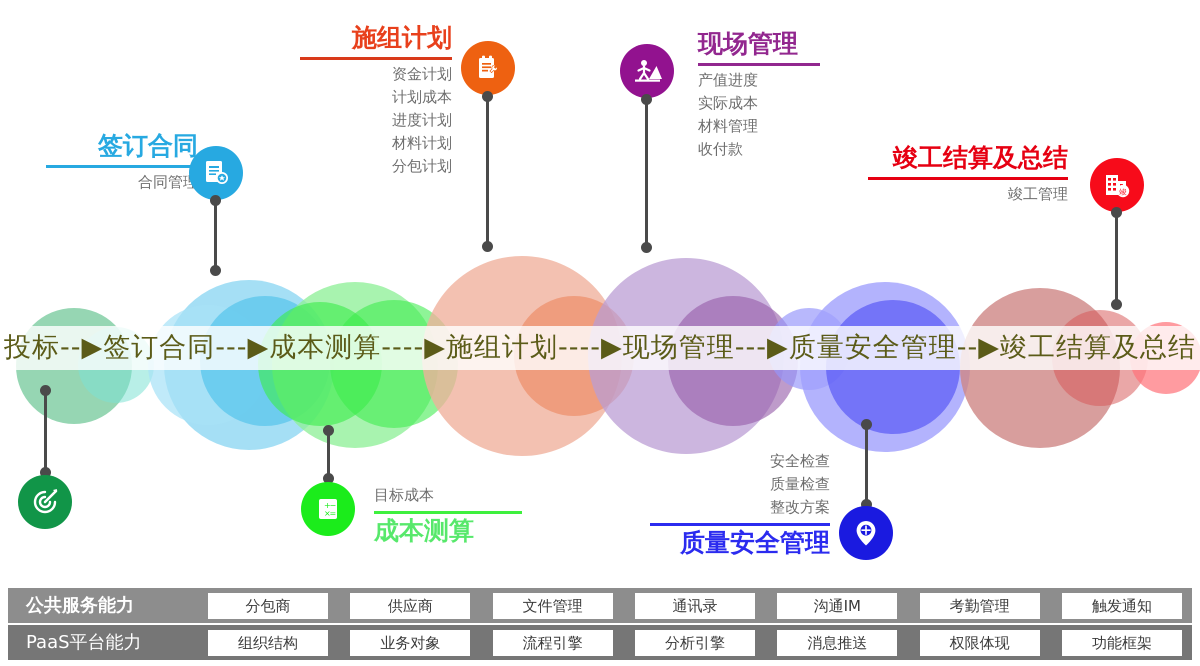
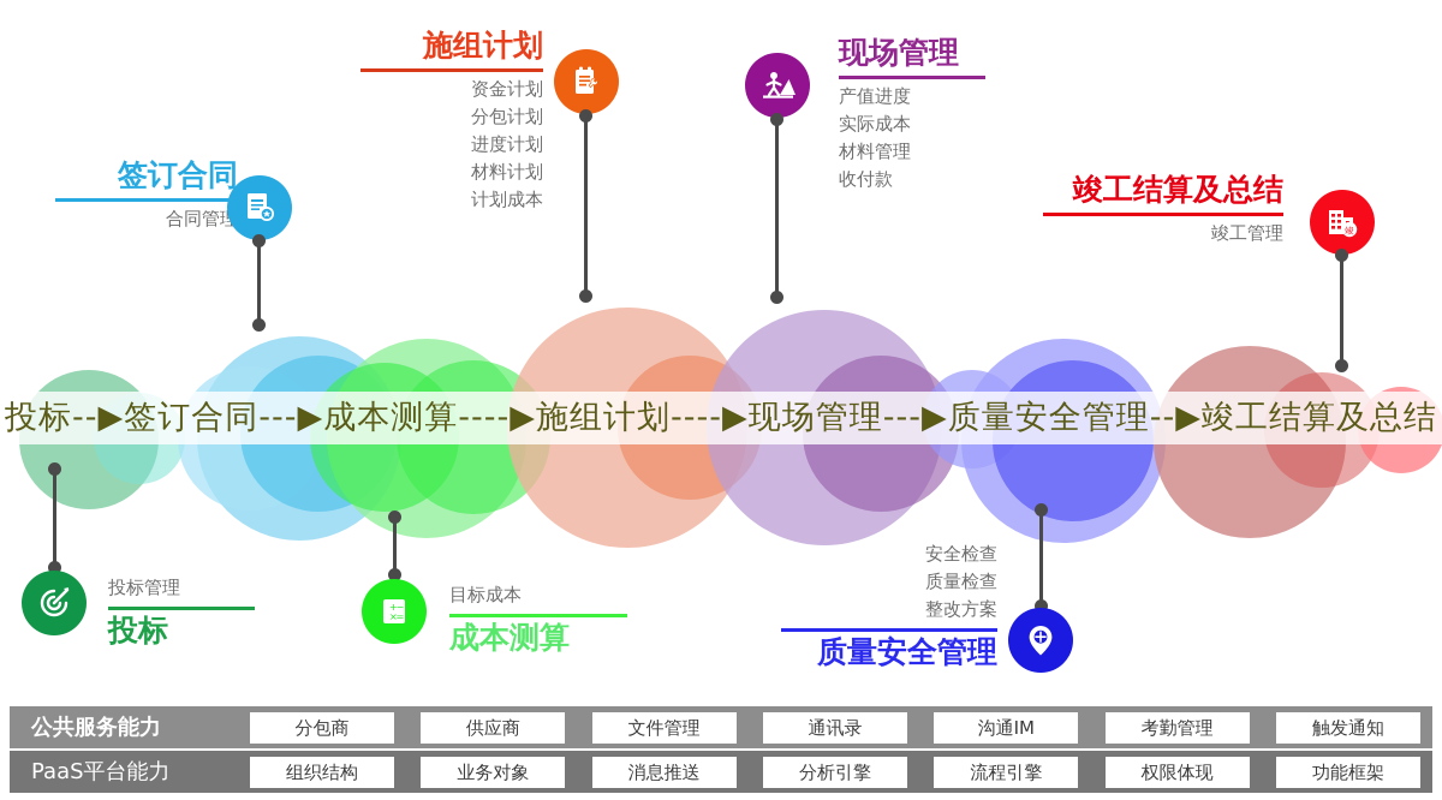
  投标--▶签订合同---▶成本测算----▶施组计划----▶现场管理---▶质量安全管理--▶竣工结算及总结
  签订合同
  合同管
  施组计划
  资金计划
- 计划成本
+ 分包计划
  进度计划
  材料计划
- 分包计划
+ 计划成本
  现场管理
  产值进度
  实际成本
  材料管理
  收付款
  竣工结算及总结
  竣工管理
  竣
+ 投标管理
+ 投标
  +
  −
  ×
  =
  目标成本
  成本测算
  安全检查
  质量检查
  整改方案
  质量安全管理
  公共服务能力
  分包商
  供应商
  文件管理
  通讯录
  沟通IM
  考勤管理
  触发通知
  PaaS平台能力
  组织结构
  业务对象
- 流程引擎
+ 消息推送
  分析引擎
- 消息推送
+ 流程引擎
  权限体现
  功能框架
